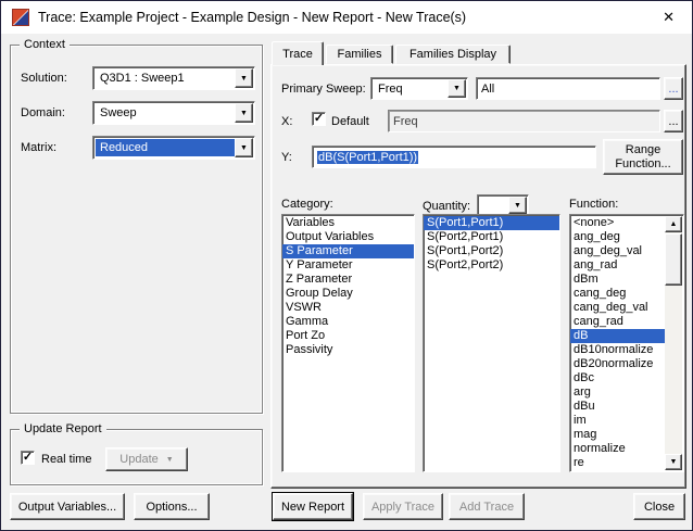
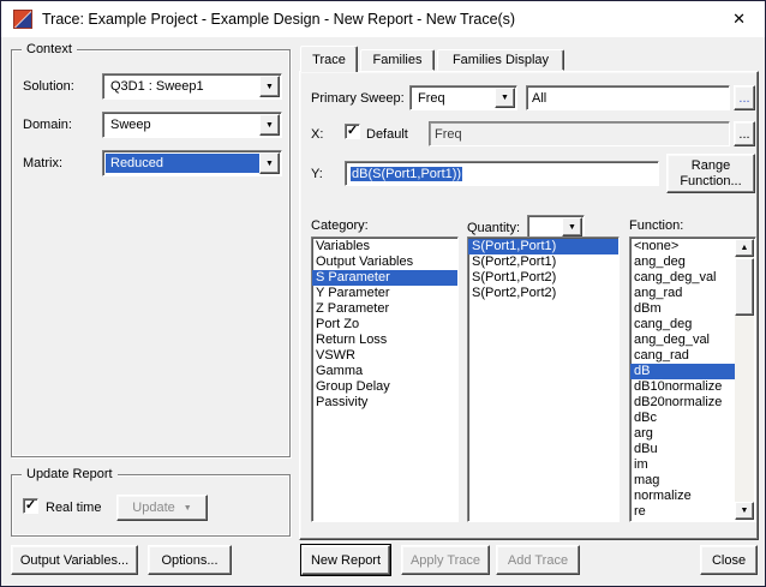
  Trace: Example Project - Example Design - New Report - New Trace(s)
  ✕
  Context
  Solution:
  Q3D1 : Sweep1
  Domain:
  Sweep
  Matrix:
  Reduced
  Update Report
  ✓
  Real time
  Update
  Output Variables...
  Options...
  Trace
  Families
  Families Display
  Primary Sweep:
  Freq
  All
  ...
  X:
  ✓
  Default
  Freq
  ...
  Y:
  dB(S(Port1,Port1))
  Range Function...
  Category:
  Quantity:
  Function:
  Variables
  Output Variables
  S Parameter
  Y Parameter
  Z Parameter
- Group Delay
+ Port Zo
+ Return Loss
  VSWR
  Gamma
- Port Zo
+ Group Delay
  Passivity
  S(Port1,Port1)
  S(Port2,Port1)
  S(Port1,Port2)
  S(Port2,Port2)
  <none>
  ang_deg
- ang_deg_val
+ cang_deg_val
  ang_rad
  dBm
  cang_deg
- cang_deg_val
+ ang_deg_val
  cang_rad
  dB
  dB10normalize
  dB20normalize
  dBc
  arg
  dBu
  im
  mag
  normalize
  re
  New Report
  Apply Trace
  Add Trace
  Close
